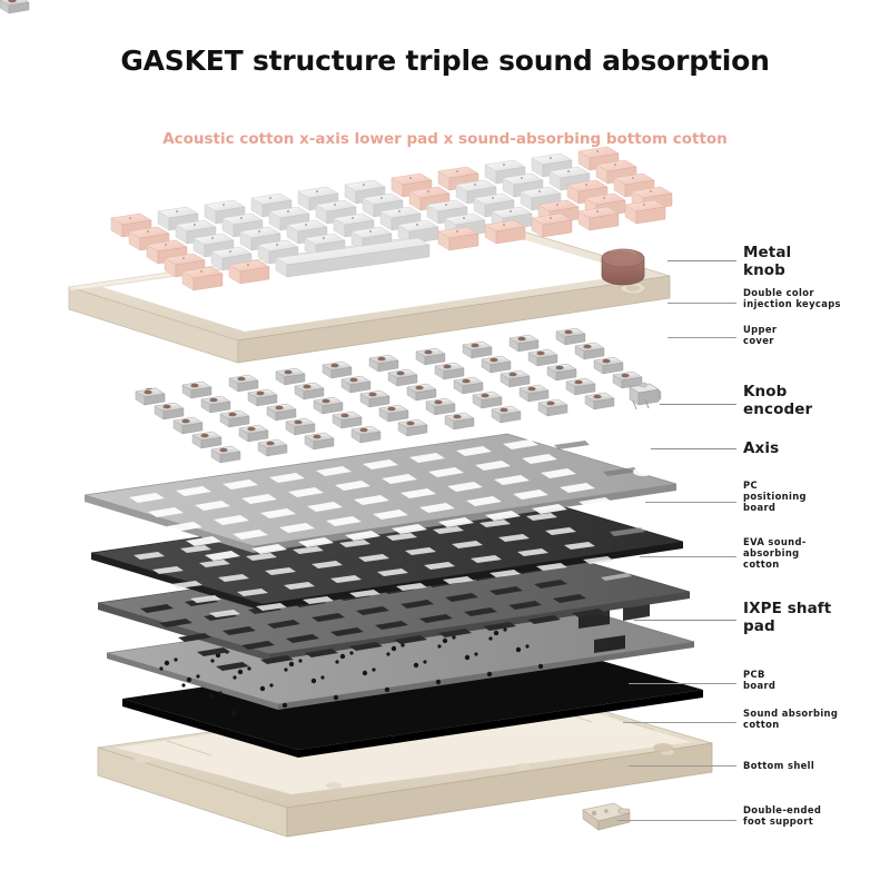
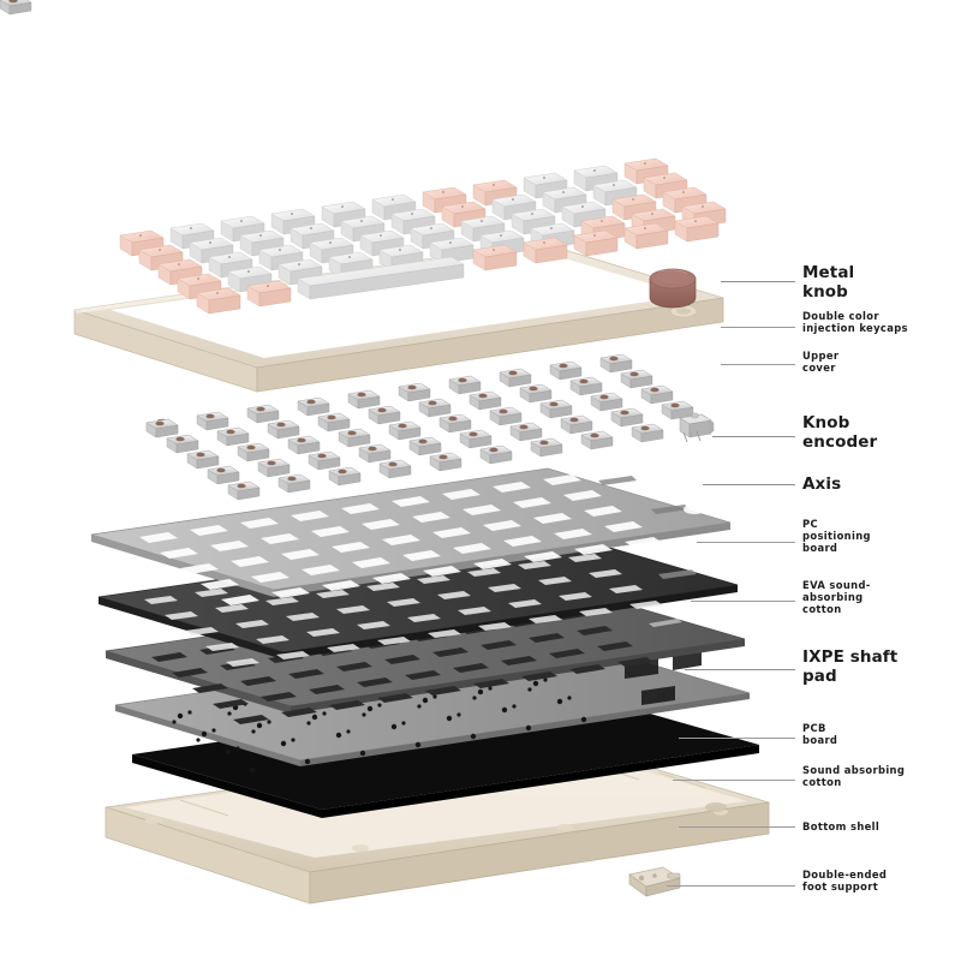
- GASKET structure triple sound absorption
- Acoustic cotton x-axis lower pad x sound-absorbing bottom cotton
  Metal
  knob
  Double color
  injection keycaps
  Upper
  cover
  Knob
  encoder
  Axis
  PC
  positioning
  board
  EVA sound-
  absorbing
  cotton
  IXPE shaft
  pad
  PCB
  board
  Sound absorbing
  cotton
  Bottom shell
  Double-ended
  foot support
